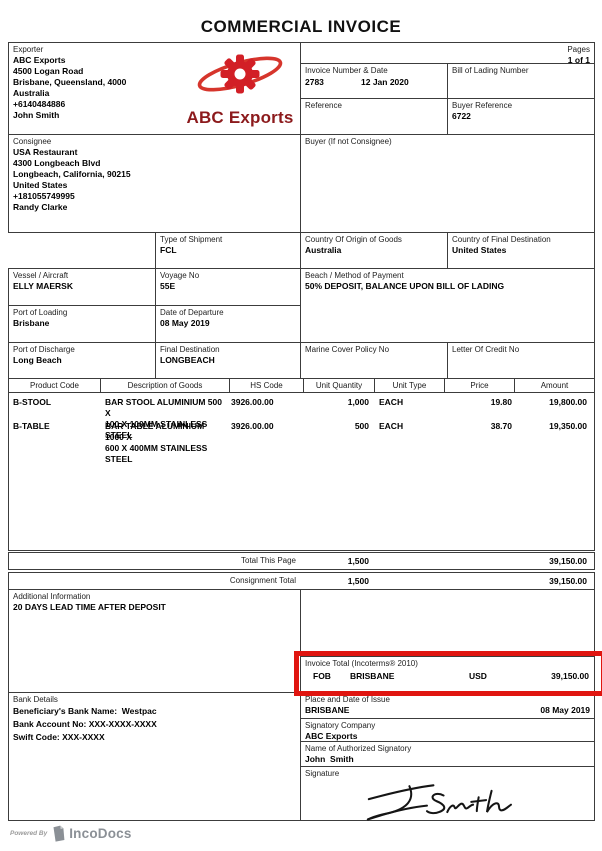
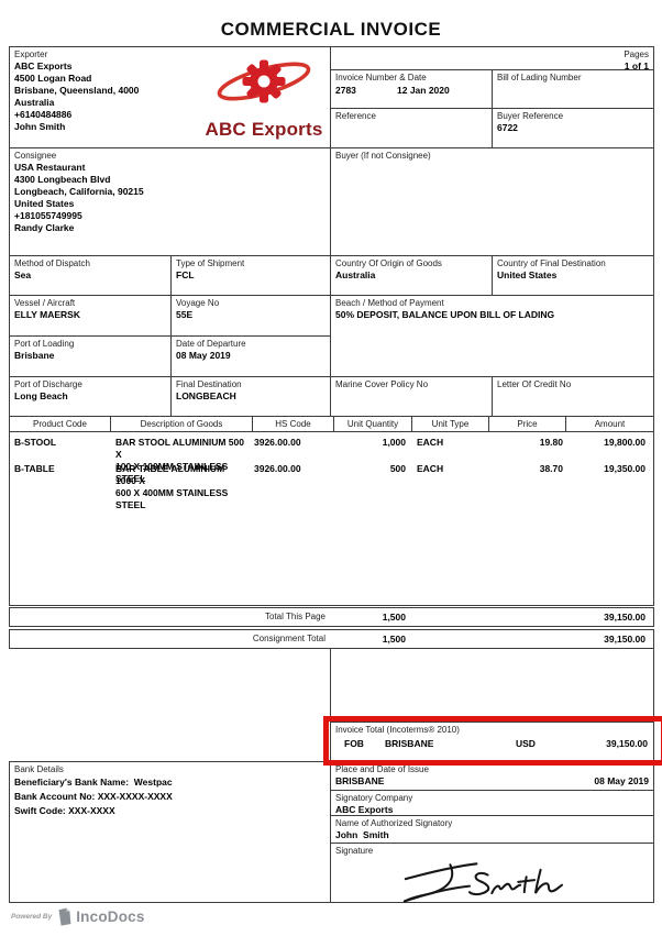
  COMMERCIAL INVOICE
  Exporter
  ABC Exports
  4500 Logan Road
  Brisbane, Queensland, 4000
  Australia
  +6140484886
  John Smith
  ABC Exports
  Pages
  1 of 1
  Invoice Number & Date
  2783
  12 Jan 2020
  Bill of Lading Number
  Reference
  Buyer Reference
  6722
  Consignee
  USA Restaurant
  4300 Longbeach Blvd
  Longbeach, California, 90215
  United States
  +181055749995
  Randy Clarke
  Buyer (If not Consignee)
+ Method of Dispatch
+ Sea
  Type of Shipment
  FCL
  Country Of Origin of Goods
  Australia
  Country of Final Destination
  United States
  Beach / Method of Payment
  50% DEPOSIT, BALANCE UPON BILL OF LADING
  Vessel / Aircraft
  ELLY MAERSK
  Voyage No
  55E
  Port of Loading
  Brisbane
  Date of Departure
  08 May 2019
  Port of Discharge
  Long Beach
  Final Destination
  LONGBEACH
  Marine Cover Policy No
  Letter Of Credit No
  Product Code
  Description of Goods
  HS Code
  Unit Quantity
  Unit Type
  Price
  Amount
  B-STOOL
  BAR STOOL ALUMINIUM 500 X
  100 X 100MM STAINLESS STEEL
  3926.00.00
  1,000
  EACH
  19.80
  19,800.00
  B-TABLE
  BAR TABLE ALUMINIUM 1000 X
  600 X 400MM STAINLESS STEEL
  3926.00.00
  500
  EACH
  38.70
  19,350.00
  Total This Page
  1,500
  39,150.00
  Consignment Total
  1,500
  39,150.00
- Additional Information
- 20 DAYS LEAD TIME AFTER DEPOSIT
  Invoice Total (Incoterms® 2010)
  FOB
  BRISBANE
  USD
  39,150.00
  Bank Details
  Beneficiary's Bank Name: Westpac
  Bank Account No: XXX-XXXX-XXXX
  Swift Code: XXX-XXXX
  Place and Date of Issue
  BRISBANE
  08 May 2019
  Signatory Company
  ABC Exports
  Name of Authorized Signatory
  John Smith
  Signature
  IncoDocs
